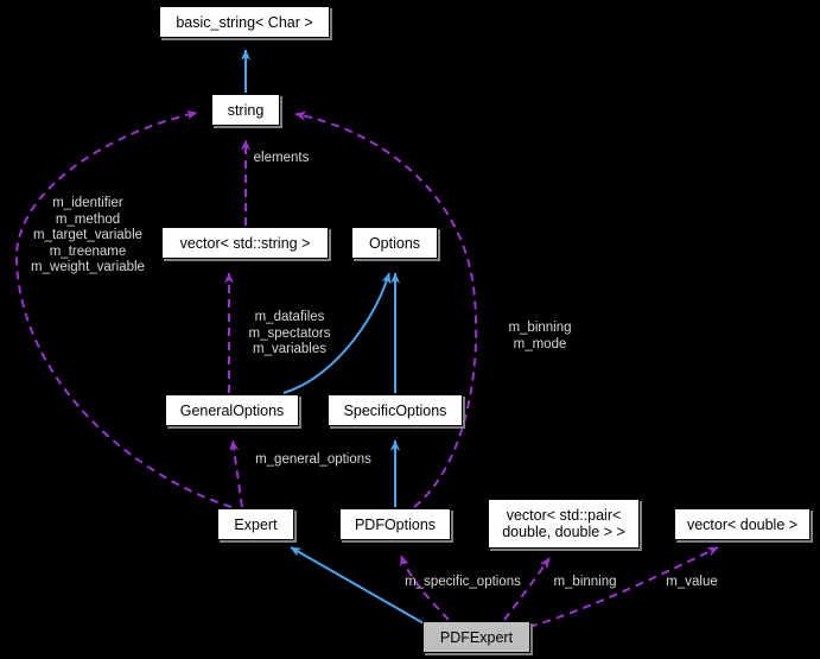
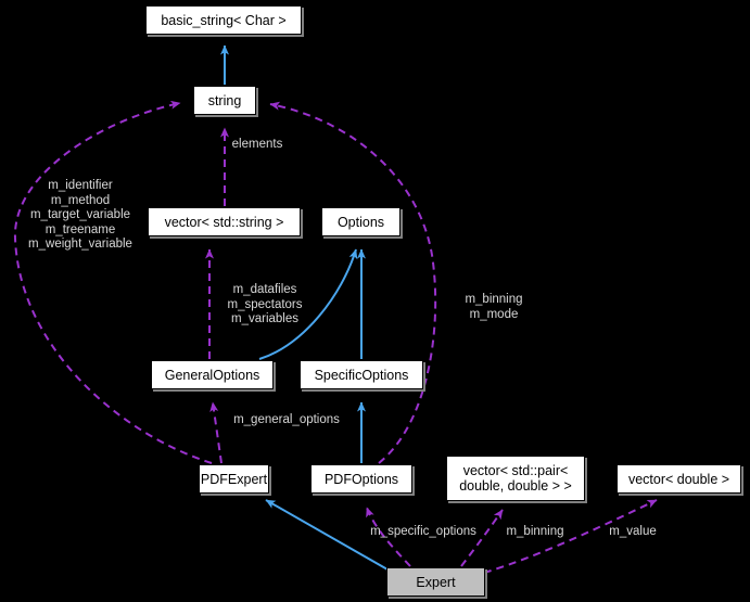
  basic_string< Char >
  string
  vector< std::string >
  Options
  GeneralOptions
  SpecificOptions
- Expert
+ PDFExpert
  PDFOptions
  vector< std::pair<
  double, double > >
  vector< double >
- PDFExpert
+ Expert
  elements
  m_identifier
  m_method
  m_target_variable
  m_treename
  m_weight_variable
  m_datafiles
  m_spectators
  m_variables
  m_binning
  m_mode
  m_general_options
  m_specific_options
  m_binning
  m_value
